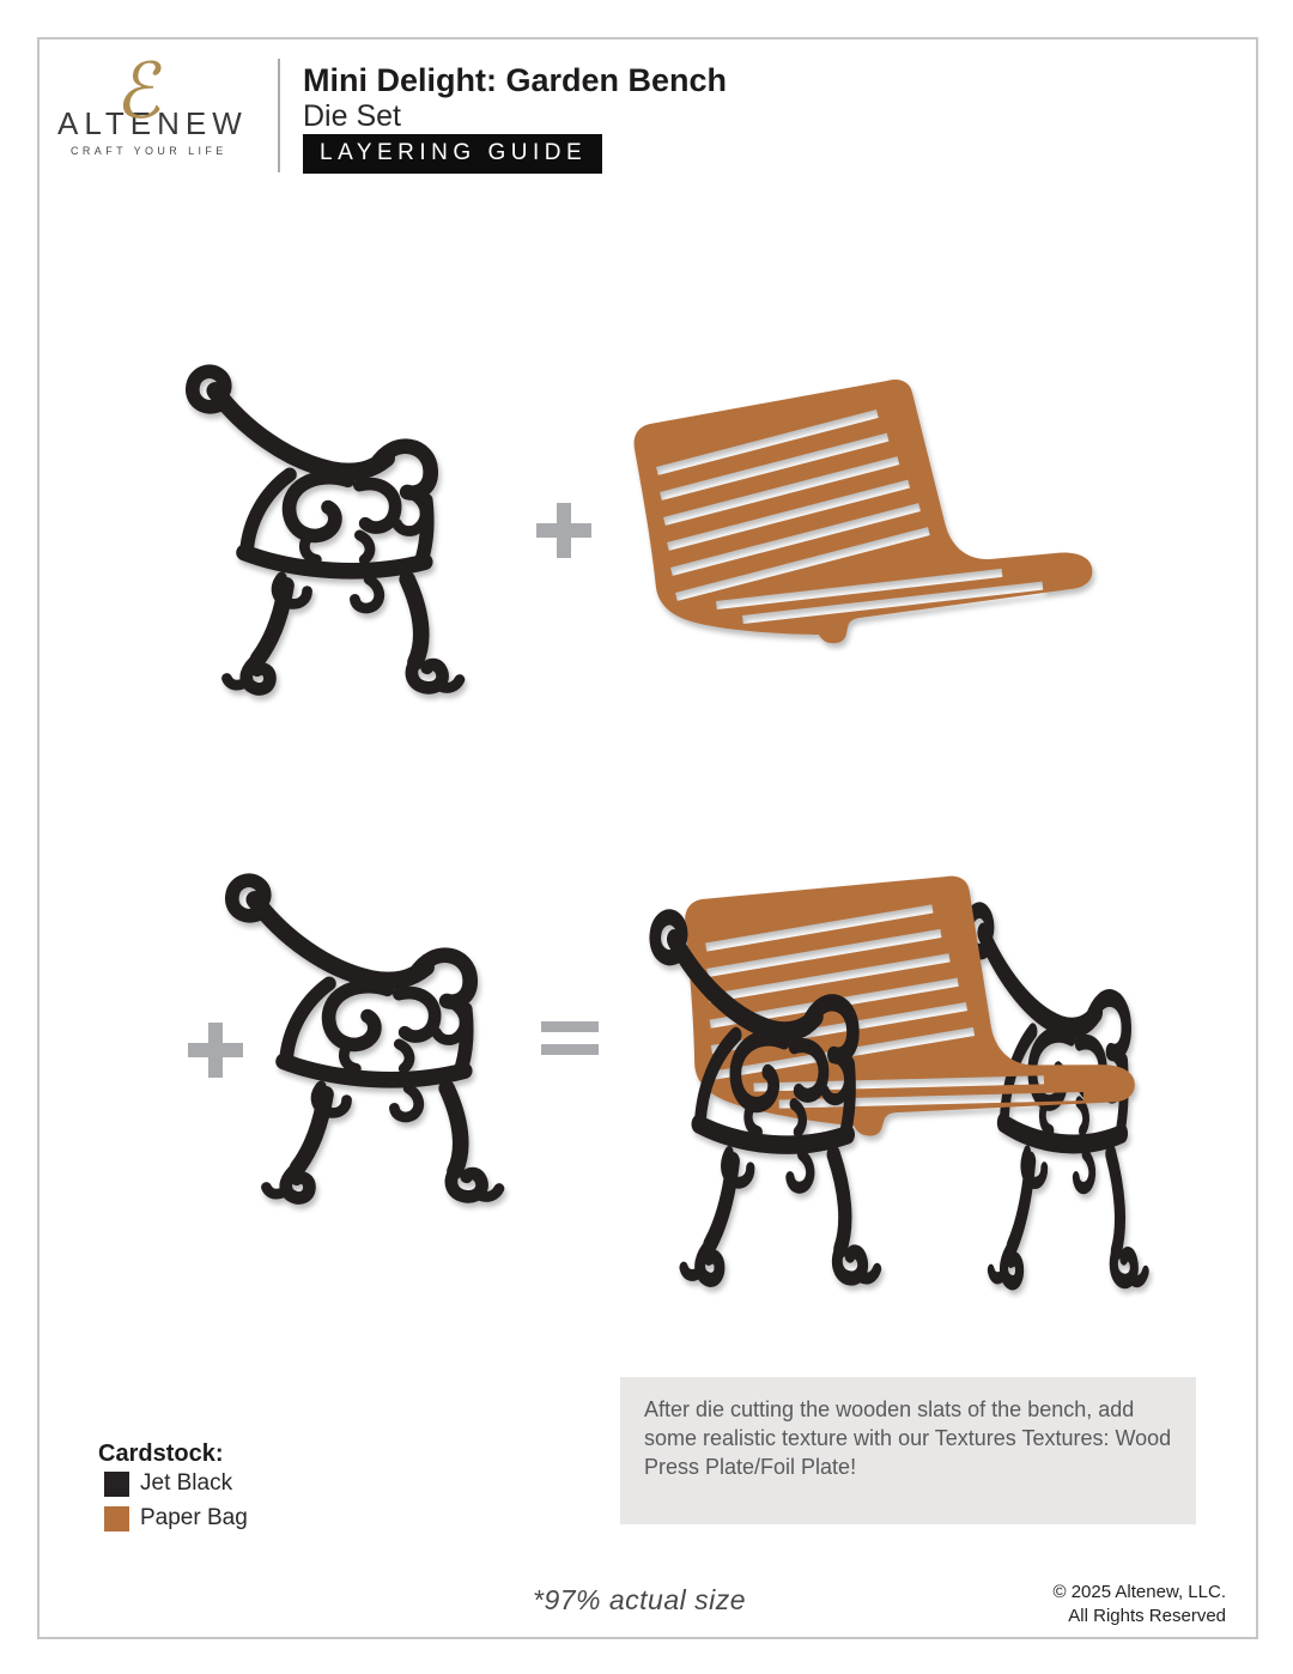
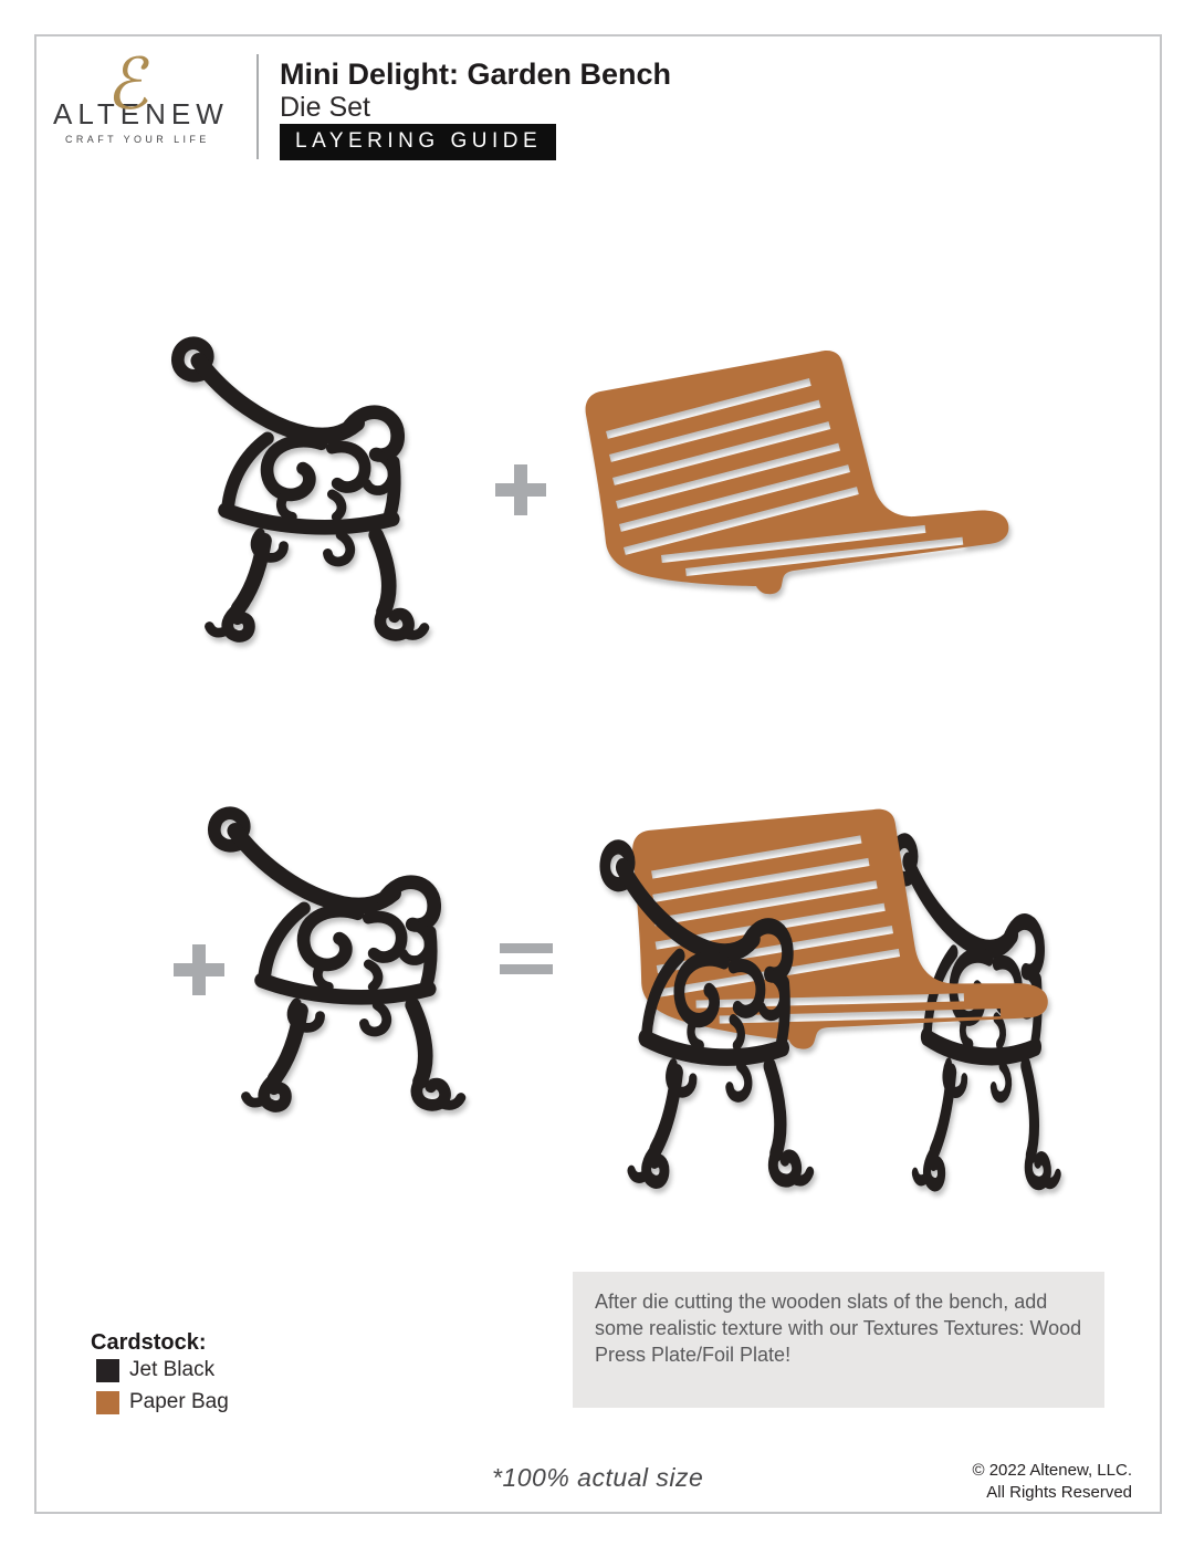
  ALTENEW
  CRAFT YOUR LIFE
  Mini Delight: Garden Bench
  Die Set
  LAYERING GUIDE
  Cardstock:
  Jet Black
  Paper Bag
  After die cutting the wooden slats of the bench, add some realistic texture with our Textures Textures: Wood Press Plate/Foil Plate!
- *97% actual size
+ *100% actual size
- © 2025 Altenew, LLC.
+ © 2022 Altenew, LLC.
  All Rights Reserved
